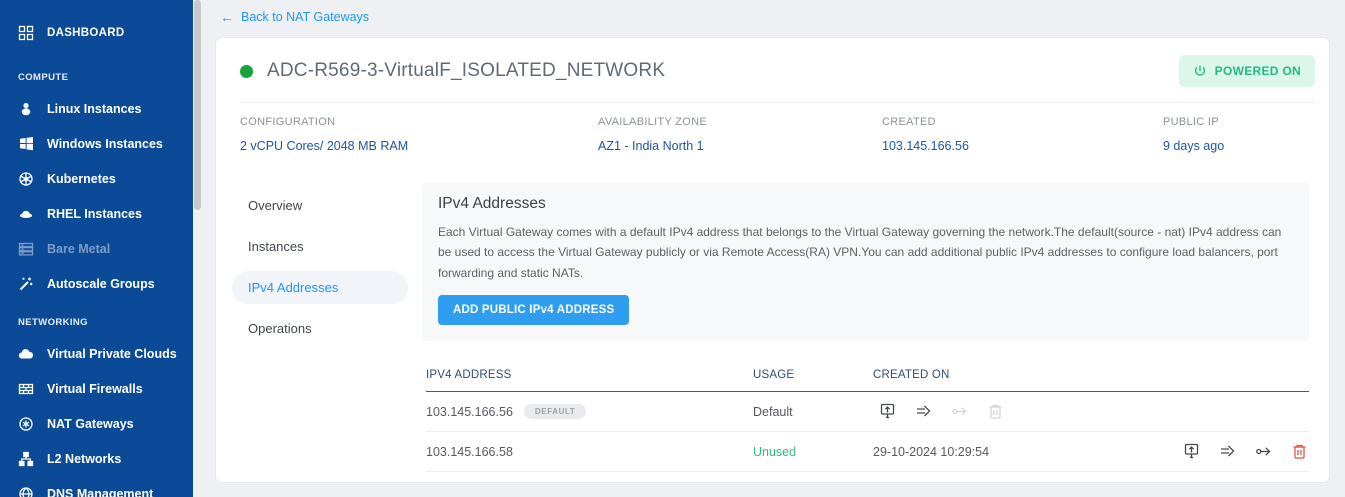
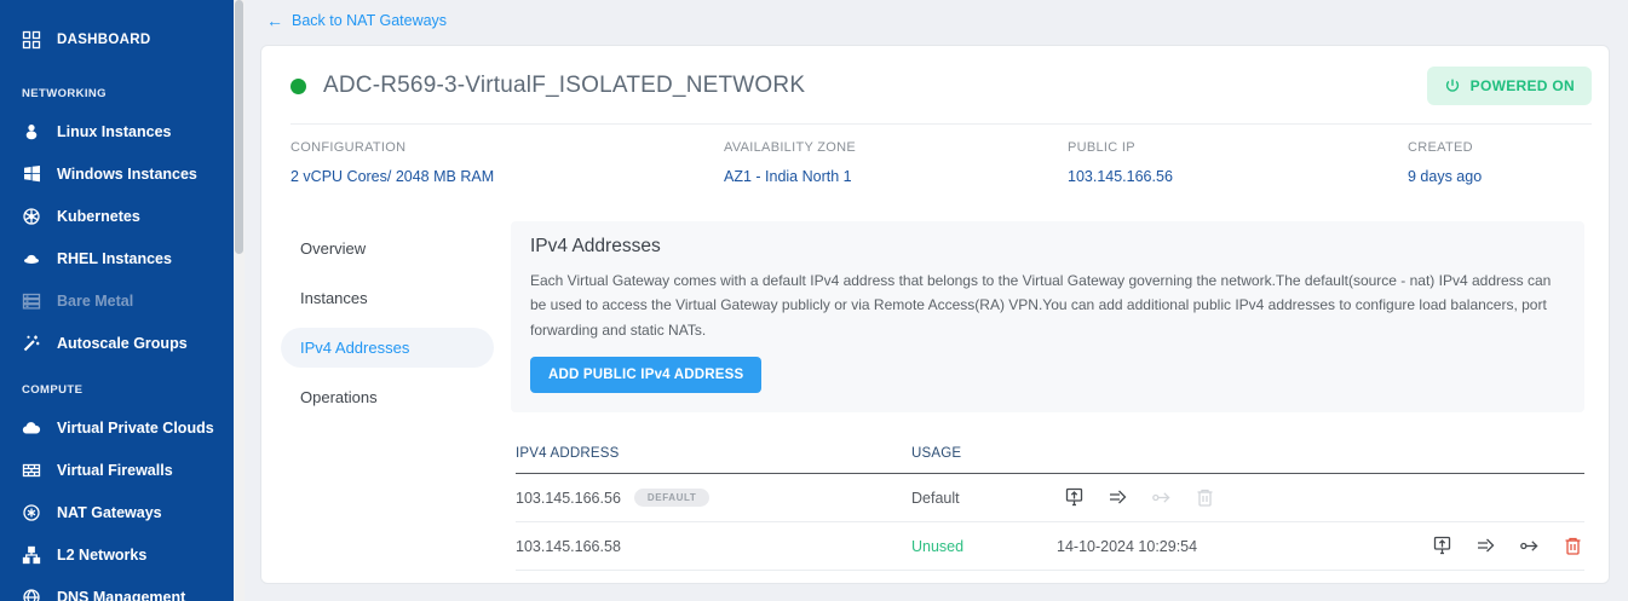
  DASHBOARD
- COMPUTE
+ NETWORKING
  Linux Instances
  Windows Instances
  Kubernetes
  RHEL Instances
  Bare Metal
  Autoscale Groups
- NETWORKING
+ COMPUTE
  Virtual Private Clouds
  Virtual Firewalls
  NAT Gateways
  L2 Networks
  DNS Management
  ←
  Back to NAT Gateways
  ADC-R569-3-VirtualF_ISOLATED_NETWORK
  POWERED ON
  CONFIGURATION
  2 vCPU Cores/ 2048 MB RAM
  AVAILABILITY ZONE
  AZ1 - India North 1
- CREATED
+ PUBLIC IP
  103.145.166.56
- PUBLIC IP
+ CREATED
  9 days ago
  Overview
  Instances
  IPv4 Addresses
  Operations
  IPv4 Addresses
  Each Virtual Gateway comes with a default IPv4 address that belongs to the Virtual Gateway governing the network.The default(source - nat) IPv4 address can be used to access the Virtual Gateway publicly or via Remote Access(RA) VPN.You can add additional public IPv4 addresses to configure load balancers, port forwarding and static NATs.
  ADD PUBLIC IPv4 ADDRESS
  IPV4 ADDRESS
  USAGE
- CREATED ON
  103.145.166.56
  DEFAULT
  Default
  103.145.166.58
  Unused
- 29-10-2024 10:29:54
+ 14-10-2024 10:29:54
